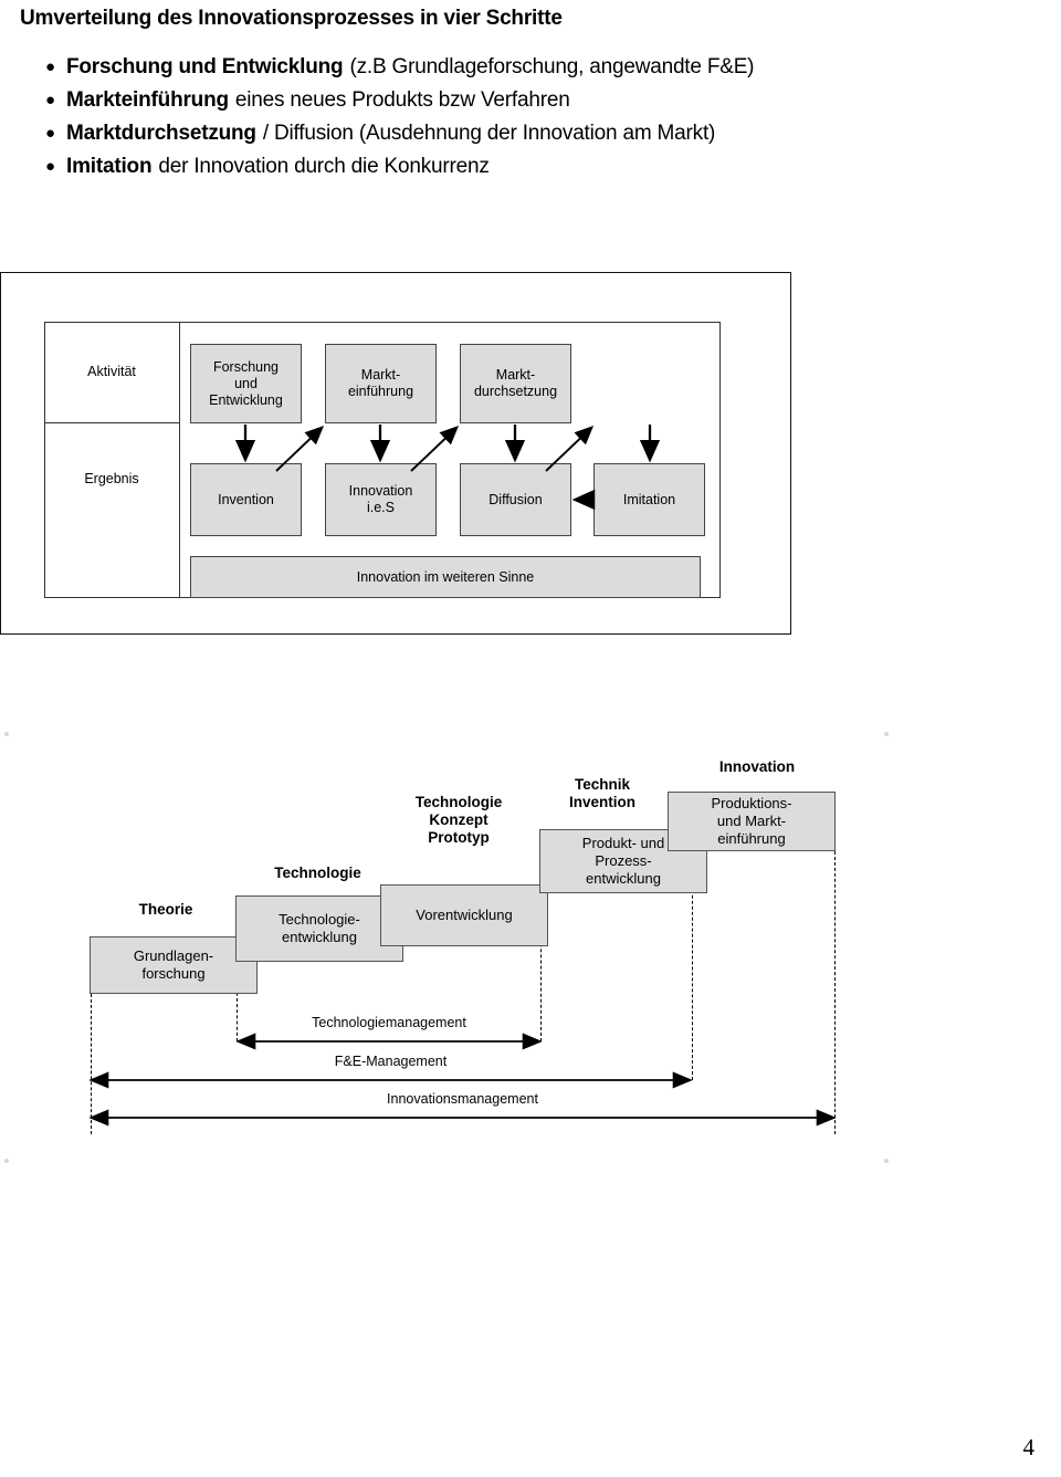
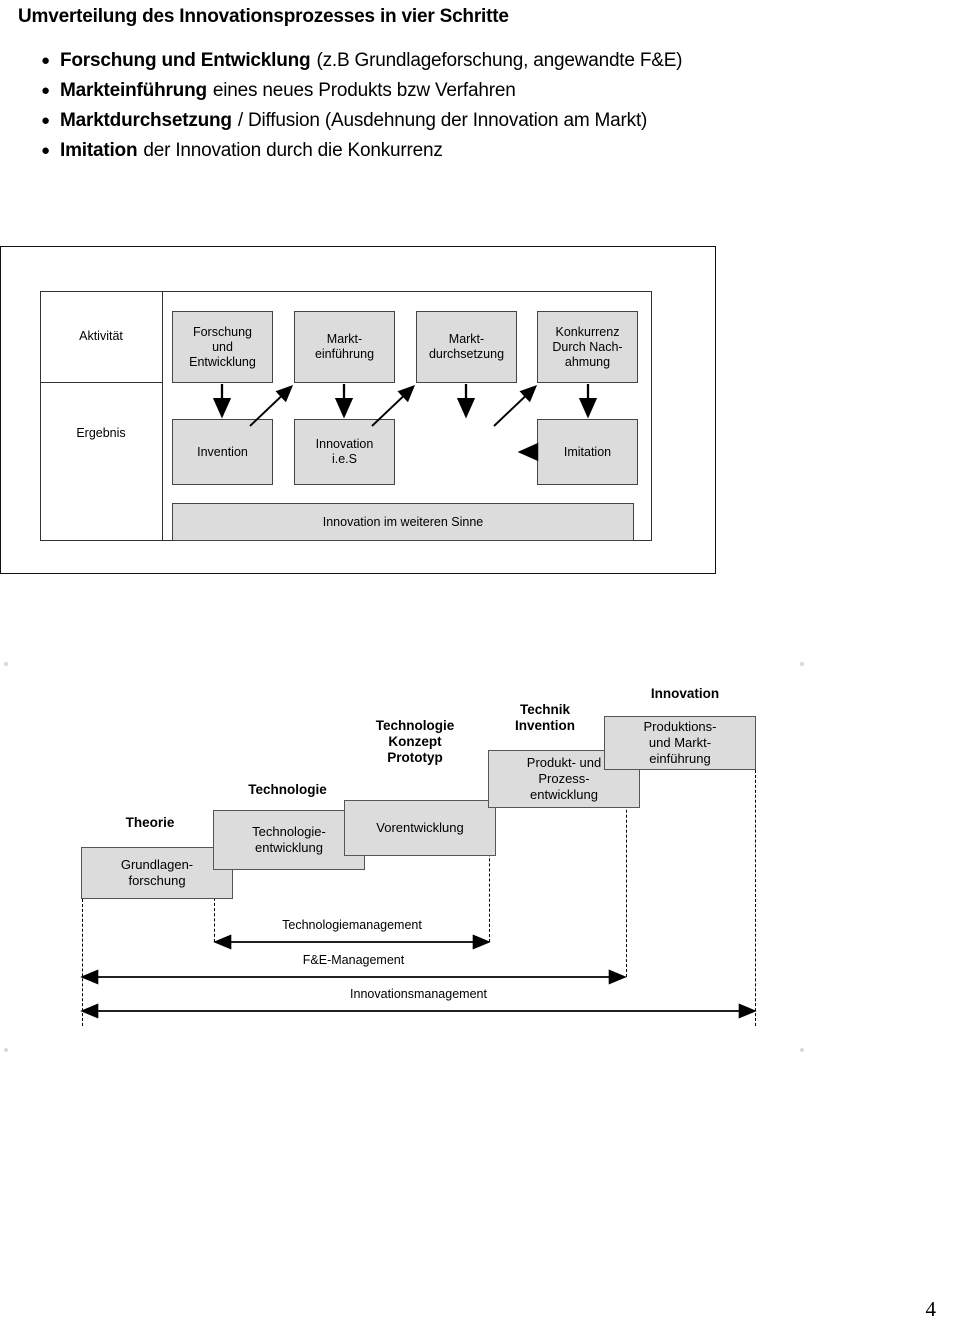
  Umverteilung des Innovationsprozesses in vier Schritte
  ●
  Forschung und Entwicklung
  (z.B Grundlageforschung, angewandte F&E)
  ●
  Markteinführung
  eines neues Produkts bzw Verfahren
  ●
  Marktdurchsetzung
  / Diffusion (Ausdehnung der Innovation am Markt)
  ●
  Imitation
  der Innovation durch die Konkurrenz
  Aktivität
  Ergebnis
  Forschung
  und
  Entwicklung
  Markt-
  einführung
  Markt-
  durchsetzung
+ Konkurrenz
+ Durch Nach-
+ ahmung
  Invention
  Innovation
  i.e.S
- Diffusion
  Imitation
  Innovation im weiteren Sinne
  Theorie
  Technologie
  Technologie
  Konzept
  Prototyp
  Technik
  Invention
  Innovation
  Produktions-
  und Markt-
  einführung
  Produkt- und
  Prozess-
  entwicklung
  Vorentwicklung
  Technologie-
  entwicklung
  Grundlagen-
  forschung
  Technologiemanagement
  F&E-Management
  Innovationsmanagement
  4
